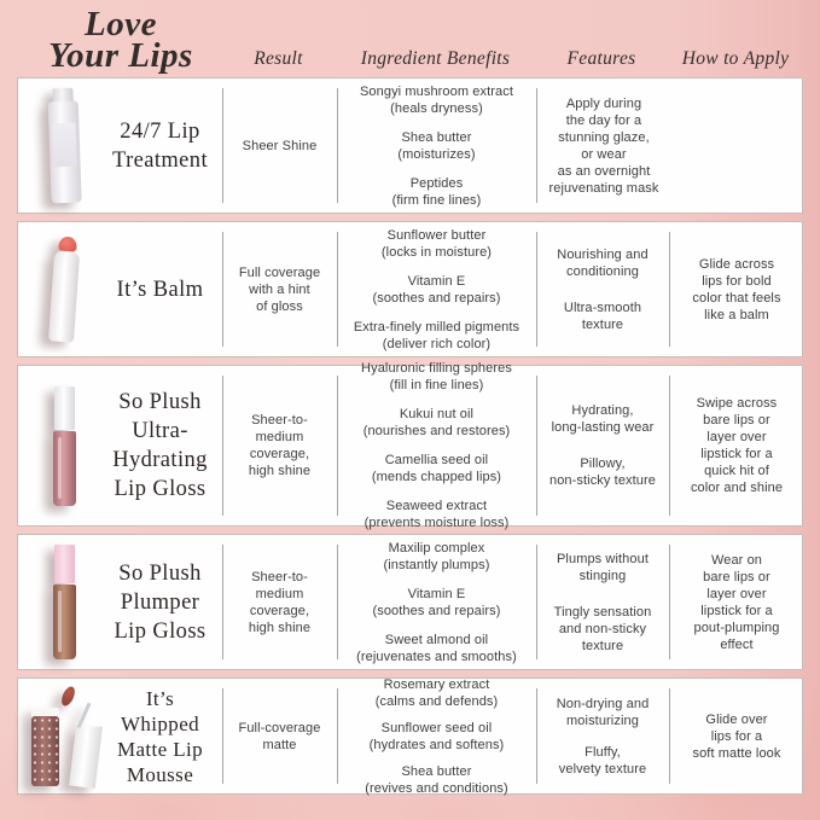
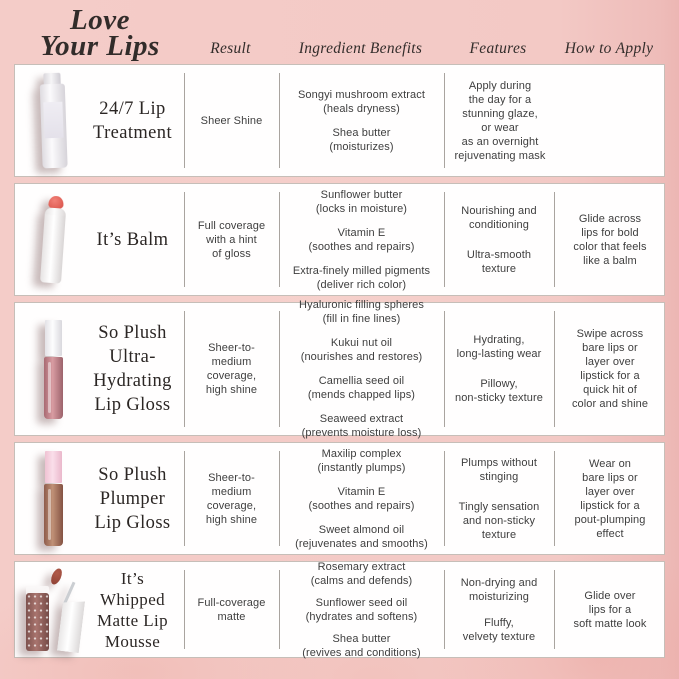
  Love
  Your Lips
  Result
  Ingredient Benefits
  Features
  How to Apply
  24/7 Lip
  Treatment
  Sheer Shine
  Songyi mushroom extract
  (heals dryness)
  Shea butter
  (moisturizes)
- Peptides
- (firm fine lines)
  Apply during
  the day for a
  stunning glaze,
  or wear
  as an overnight
  rejuvenating mask
  It’s Balm
  Full coverage
  with a hint
  of gloss
  Sunflower butter
  (locks in moisture)
  Vitamin E
  (soothes and repairs)
  Extra-finely milled pigments
  (deliver rich color)
  Nourishing and
  conditioning
  Ultra-smooth
  texture
  Glide across
  lips for bold
  color that feels
  like a balm
  So Plush
  Ultra-
  Hydrating
  Lip Gloss
  Sheer-to-
  medium
  coverage,
  high shine
  Hyaluronic filling spheres
  (fill in fine lines)
  Kukui nut oil
  (nourishes and restores)
  Camellia seed oil
  (mends chapped lips)
  Seaweed extract
  (prevents moisture loss)
  Hydrating,
  long-lasting wear
  Pillowy,
  non-sticky texture
  Swipe across
  bare lips or
  layer over
  lipstick for a
  quick hit of
  color and shine
  So Plush
  Plumper
  Lip Gloss
  Sheer-to-
  medium
  coverage,
  high shine
  Maxilip complex
  (instantly plumps)
  Vitamin E
  (soothes and repairs)
  Sweet almond oil
  (rejuvenates and smooths)
  Plumps without
  stinging
  Tingly sensation
  and non-sticky
  texture
  Wear on
  bare lips or
  layer over
  lipstick for a
  pout-plumping
  effect
  It’s
  Whipped
  Matte Lip
  Mousse
  Full-coverage
  matte
  Rosemary extract
  (calms and defends)
  Sunflower seed oil
  (hydrates and softens)
  Shea butter
  (revives and conditions)
  Non-drying and
  moisturizing
  Fluffy,
  velvety texture
  Glide over
  lips for a
  soft matte look
